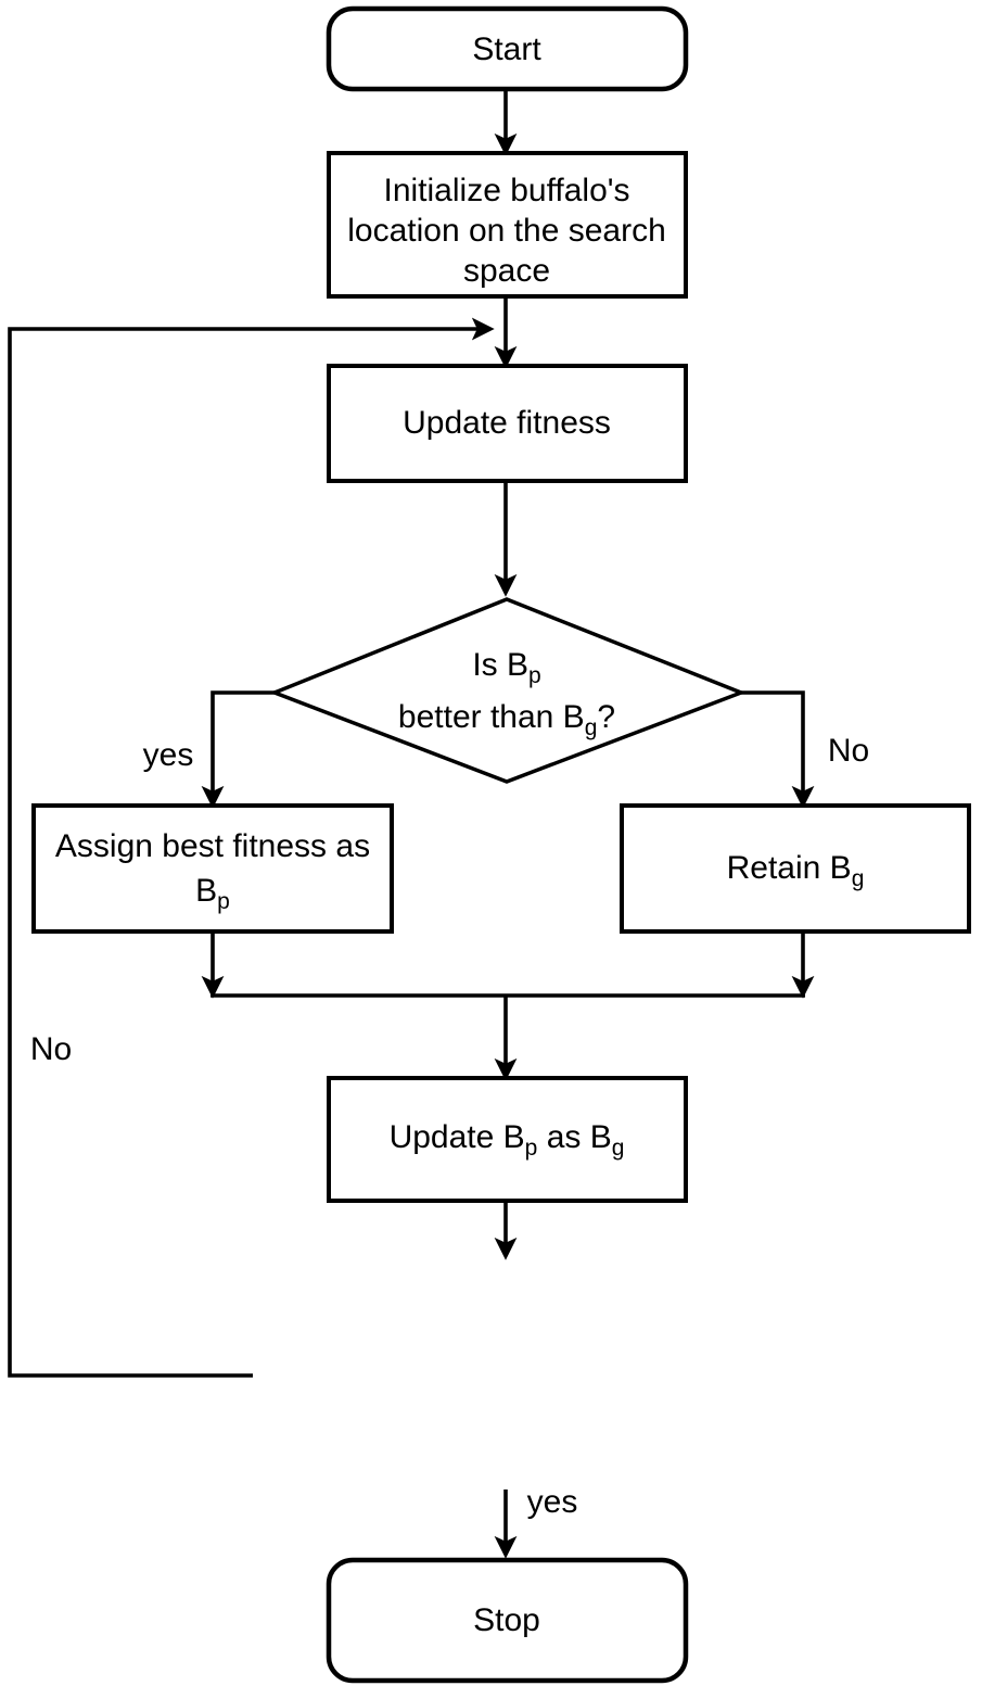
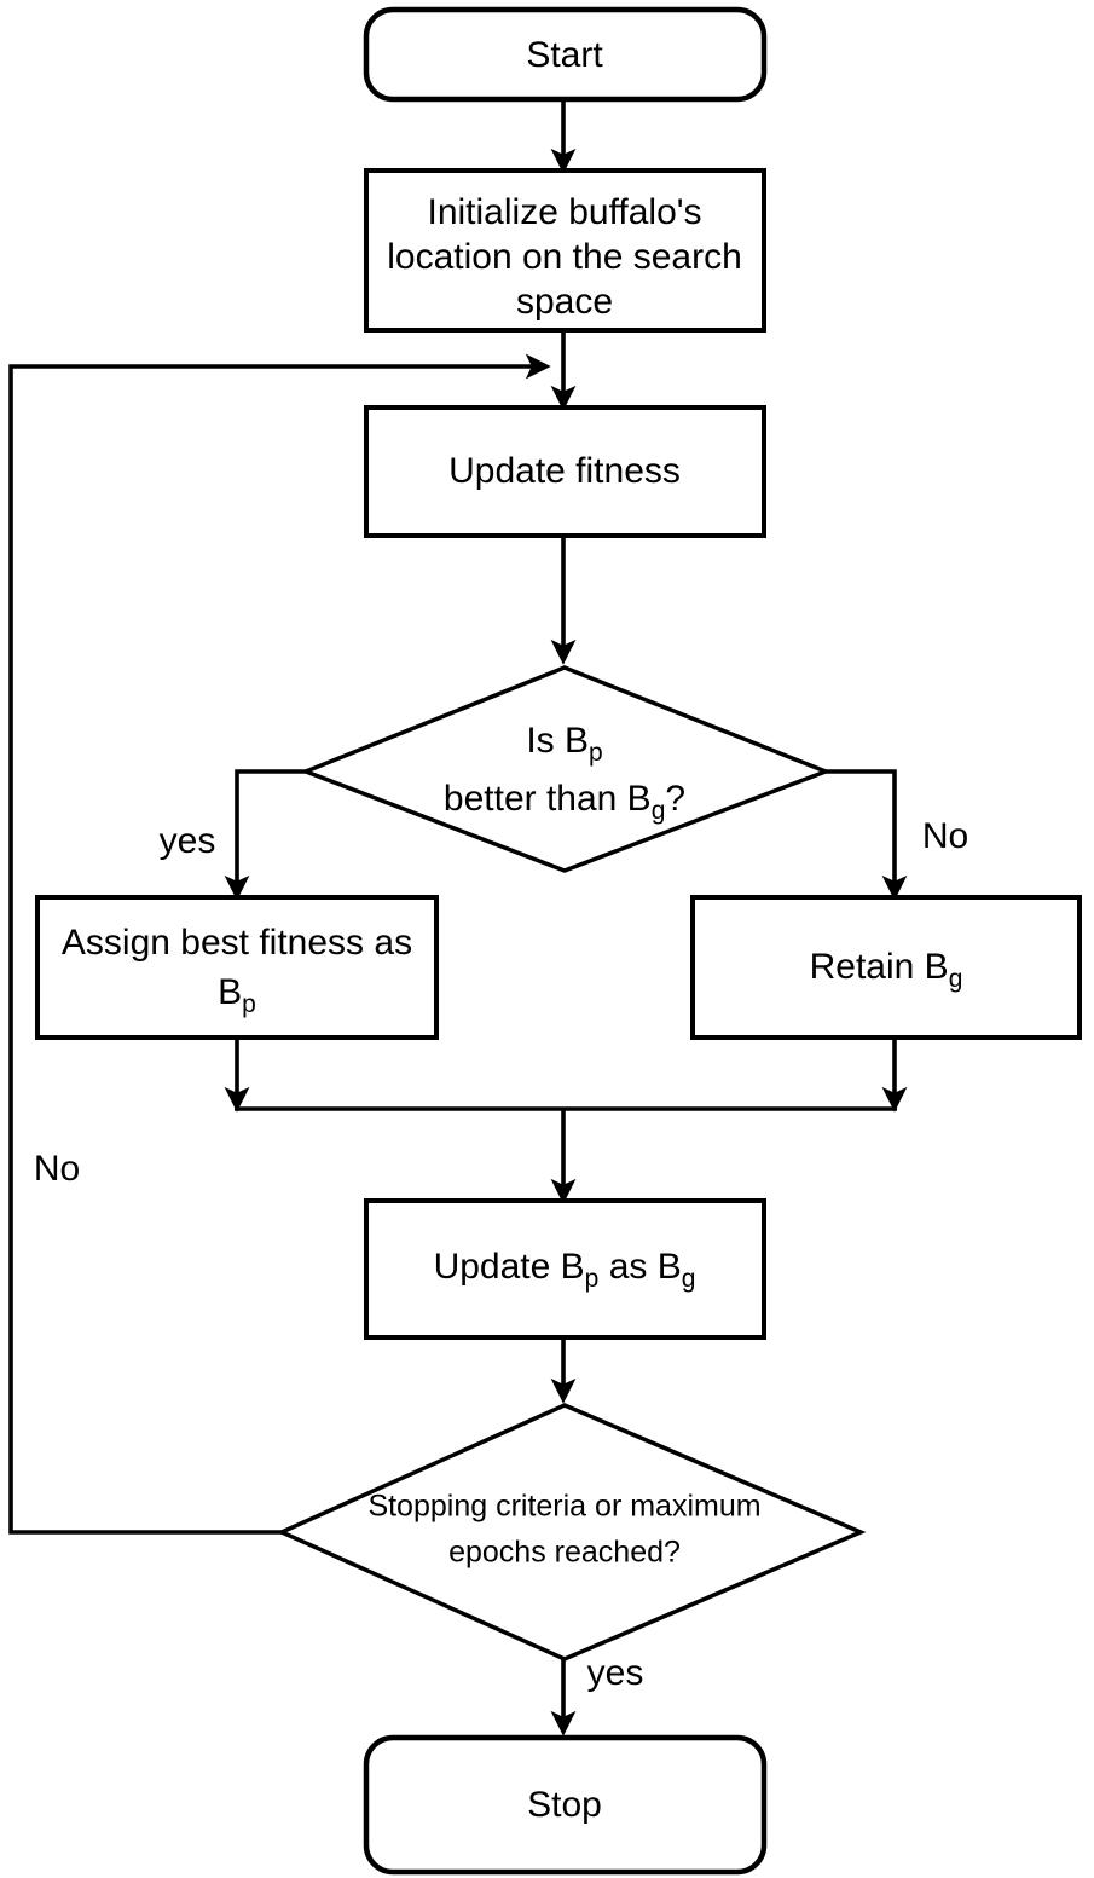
  Start
  Initialize buffalo's
  location on the search
  space
  Update fitness
  Is Bp
  better than Bg?
  Assign best fitness as
  Bp
  Retain Bg
  Update Bp as Bg
+ Stopping criteria or maximum
+ epochs reached?
  Stop
  yes
  No
  No
  yes
